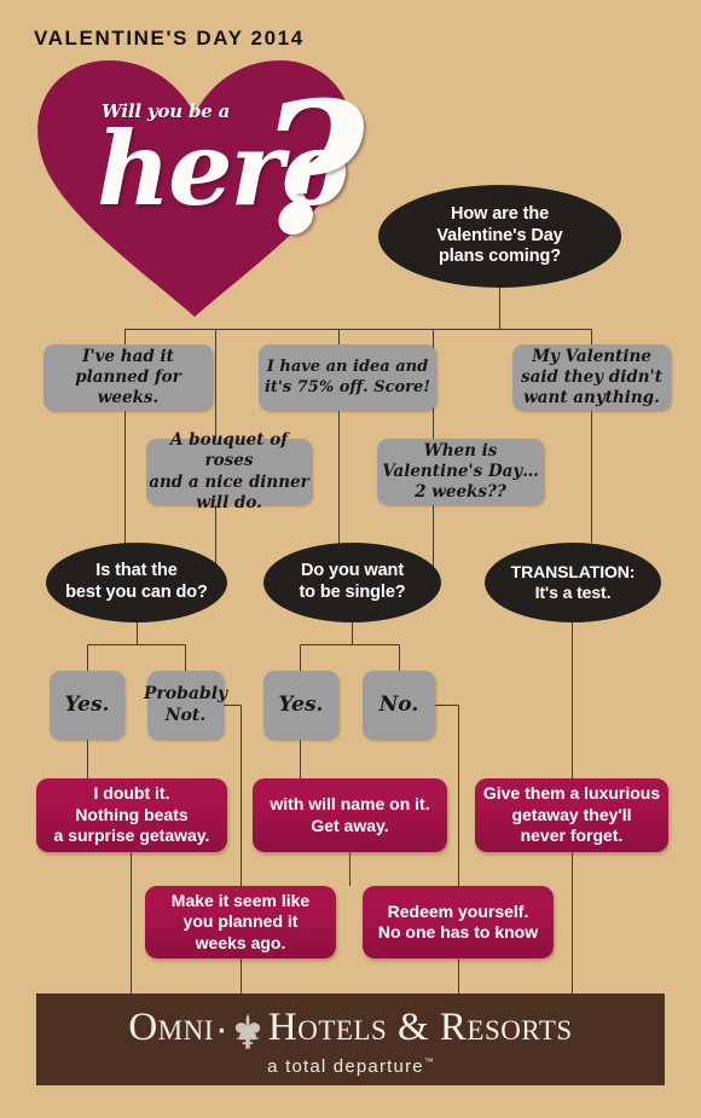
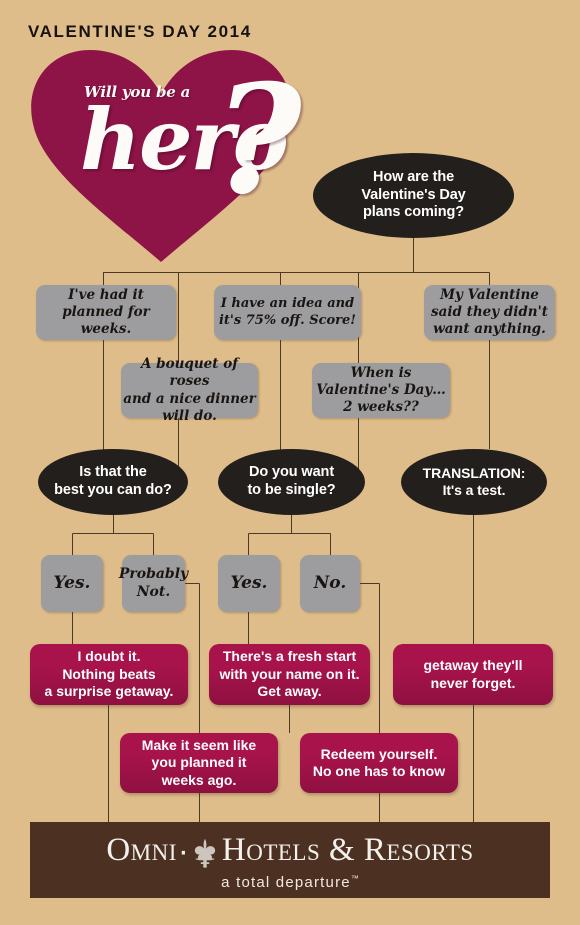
  VALENTINE'S DAY 2014
  Will you be a
  hero
  ?
  How are the
  Valentine's Day
  plans coming?
  I've had it
  planned for weeks.
  I have an idea and
  it's 75% off. Score!
  My Valentine
  said they didn't
  want anything.
  A bouquet of roses
  and a nice dinner
  will do.
  When is
  Valentine's Day…
  2 weeks??
  Is that the
  best you can do?
  Do you want
  to be single?
  TRANSLATION:
  It's a test.
  Yes.
  Probably
  Not.
  Yes.
  No.
  I doubt it.
  Nothing beats
  a surprise getaway.
+ There's a fresh start
- with will name on it.
+ with your name on it.
  Get away.
- Give them a luxurious
  getaway they'll
  never forget.
  Make it seem like
  you planned it
  weeks ago.
  Redeem yourself.
  No one has to know
  Omni
  ·
  Hotels & Resorts
  a total departure™
